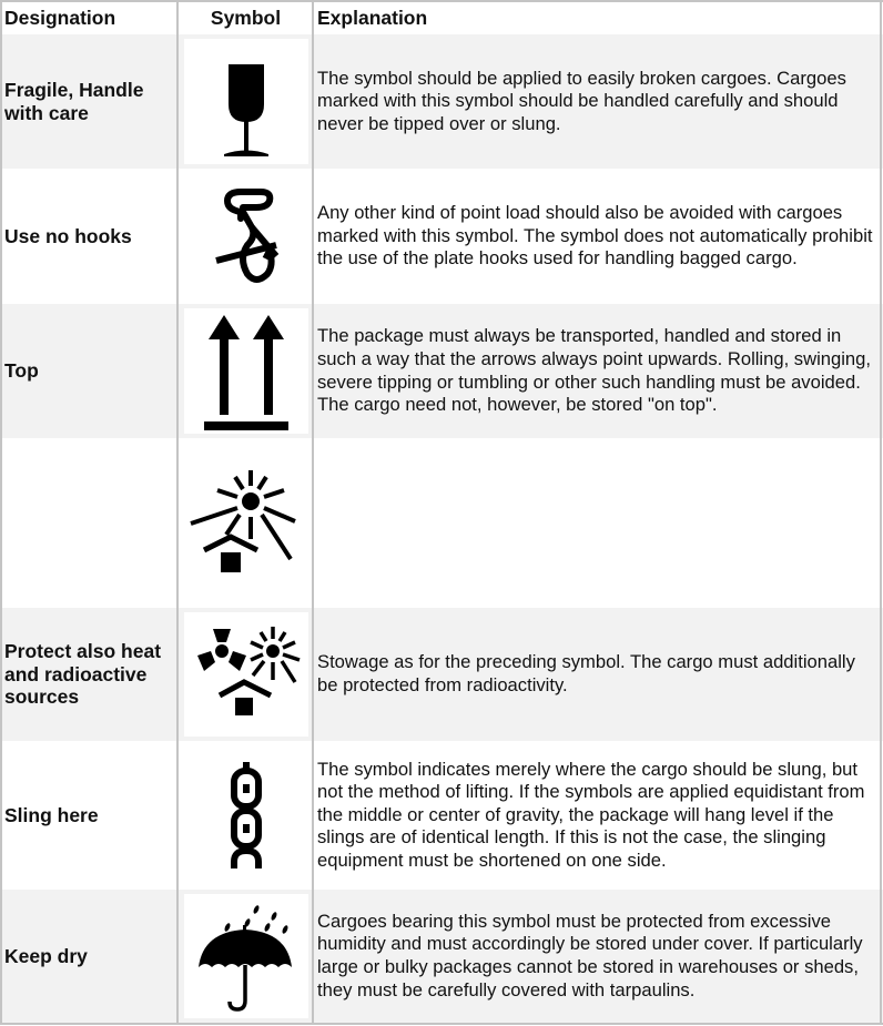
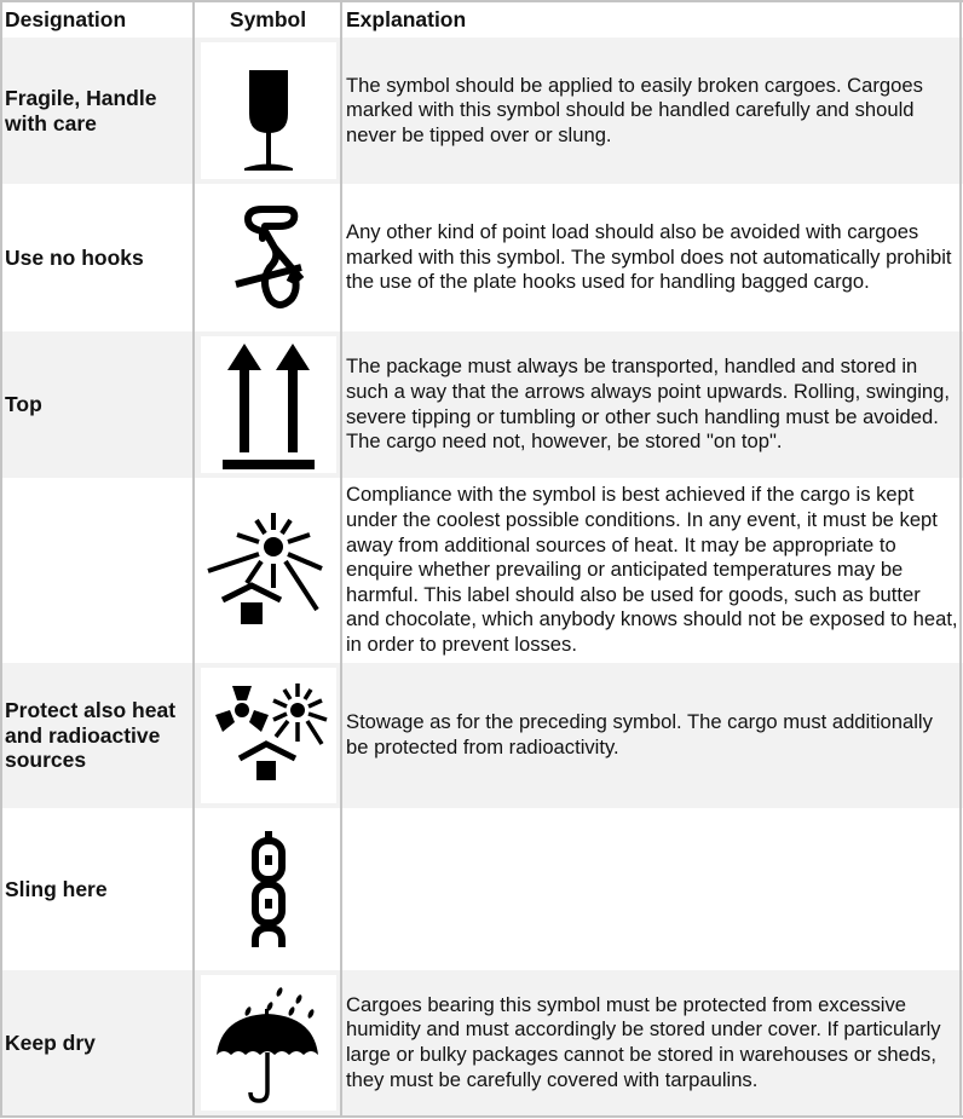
  Designation
  Symbol
  Explanation
  Fragile, Handle with care
  The symbol should be applied to easily broken cargoes. Cargoes marked with this symbol should be handled carefully and should never be tipped over or slung.
  Use no hooks
  Any other kind of point load should also be avoided with cargoes marked with this symbol. The symbol does not automatically prohibit the use of the plate hooks used for handling bagged cargo.
  Top
  The package must always be transported, handled and stored in such a way that the arrows always point upwards. Rolling, swinging, severe tipping or tumbling or other such handling must be avoided. The cargo need not, however, be stored "on top".
+ Compliance with the symbol is best achieved if the cargo is kept under the coolest possible conditions. In any event, it must be kept away from additional sources of heat. It may be appropriate to enquire whether prevailing or anticipated temperatures may be harmful. This label should also be used for goods, such as butter and chocolate, which anybody knows should not be exposed to heat, in order to prevent losses.
  Protect also heat and radioactive sources
  Stowage as for the preceding symbol. The cargo must additionally be protected from radioactivity.
  Sling here
- The symbol indicates merely where the cargo should be slung, but not the method of lifting. If the symbols are applied equidistant from the middle or center of gravity, the package will hang level if the slings are of identical length. If this is not the case, the slinging equipment must be shortened on one side.
  Keep dry
  Cargoes bearing this symbol must be protected from excessive humidity and must accordingly be stored under cover. If particularly large or bulky packages cannot be stored in warehouses or sheds, they must be carefully covered with tarpaulins.
